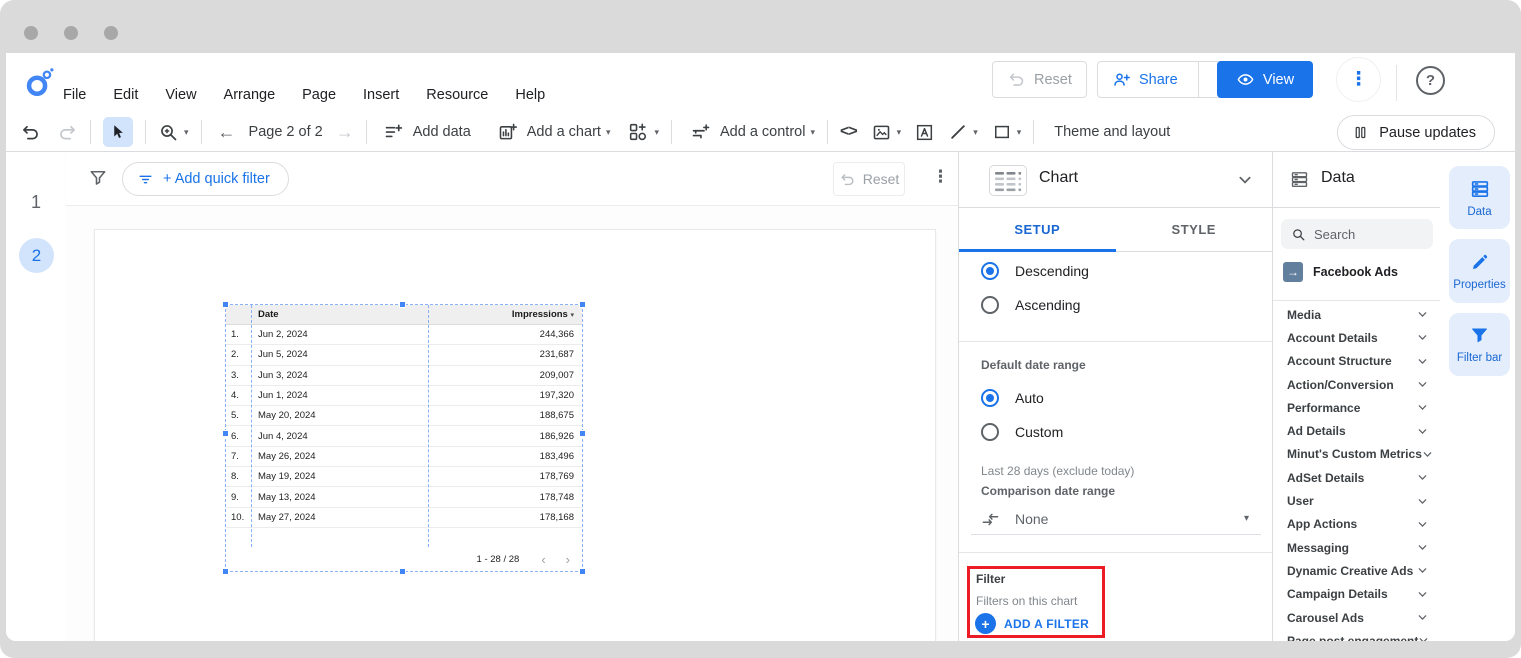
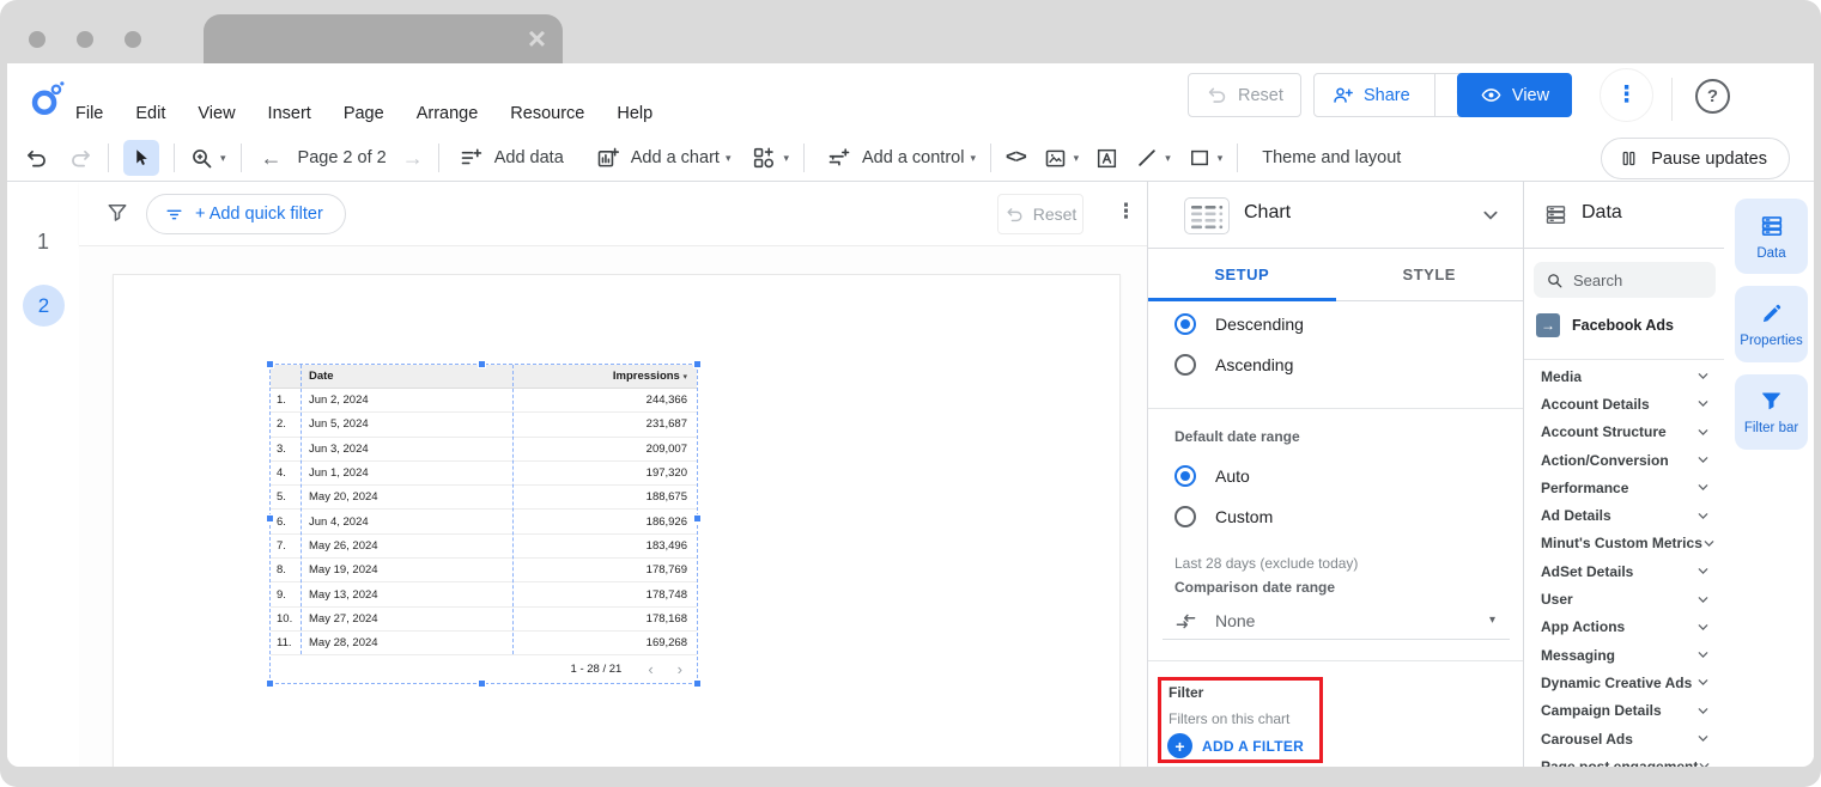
+ ×
  File
  Edit
  View
- Arrange
+ Insert
  Page
- Insert
+ Arrange
  Resource
  Help
  Reset
  Share
  View
  ⋮
  ?
  ▾
  ←
  Page 2 of 2
  →
  Add data
  Add a chart
  ▾
  ▾
  Add a control
  ▾
  <>
  ▾
  ▾
  ▾
  Theme and layout
  Pause updates
  1
  2
  + Add quick filter
  Reset
  ⋮
  Date
  Impressions
  1.
  Jun 2, 2024
  244,366
  2.
  Jun 5, 2024
  231,687
  3.
  Jun 3, 2024
  209,007
  4.
  Jun 1, 2024
  197,320
  5.
  May 20, 2024
  188,675
  6.
  Jun 4, 2024
  186,926
  7.
  May 26, 2024
  183,496
  8.
  May 19, 2024
  178,769
  9.
  May 13, 2024
  178,748
  10.
  May 27, 2024
  178,168
+ 11.
+ May 28, 2024
+ 169,268
- 1 - 28 / 28
+ 1 - 28 / 21
  ‹
  ›
  Chart
  SETUP
  STYLE
  Descending
  Ascending
  Default date range
  Auto
  Custom
  Last 28 days (exclude today)
  Comparison date range
  None
  ▾
  Filter
  Filters on this chart
  +
  ADD A FILTER
  Data
  Search
  →
  Facebook Ads
  Media
  Account Details
  Account Structure
  Action/Conversion
  Performance
  Ad Details
  Minut's Custom Metrics
  AdSet Details
  User
  App Actions
  Messaging
  Dynamic Creative Ads
  Campaign Details
  Carousel Ads
  Page post engagement
  Data
  Properties
  Filter bar
